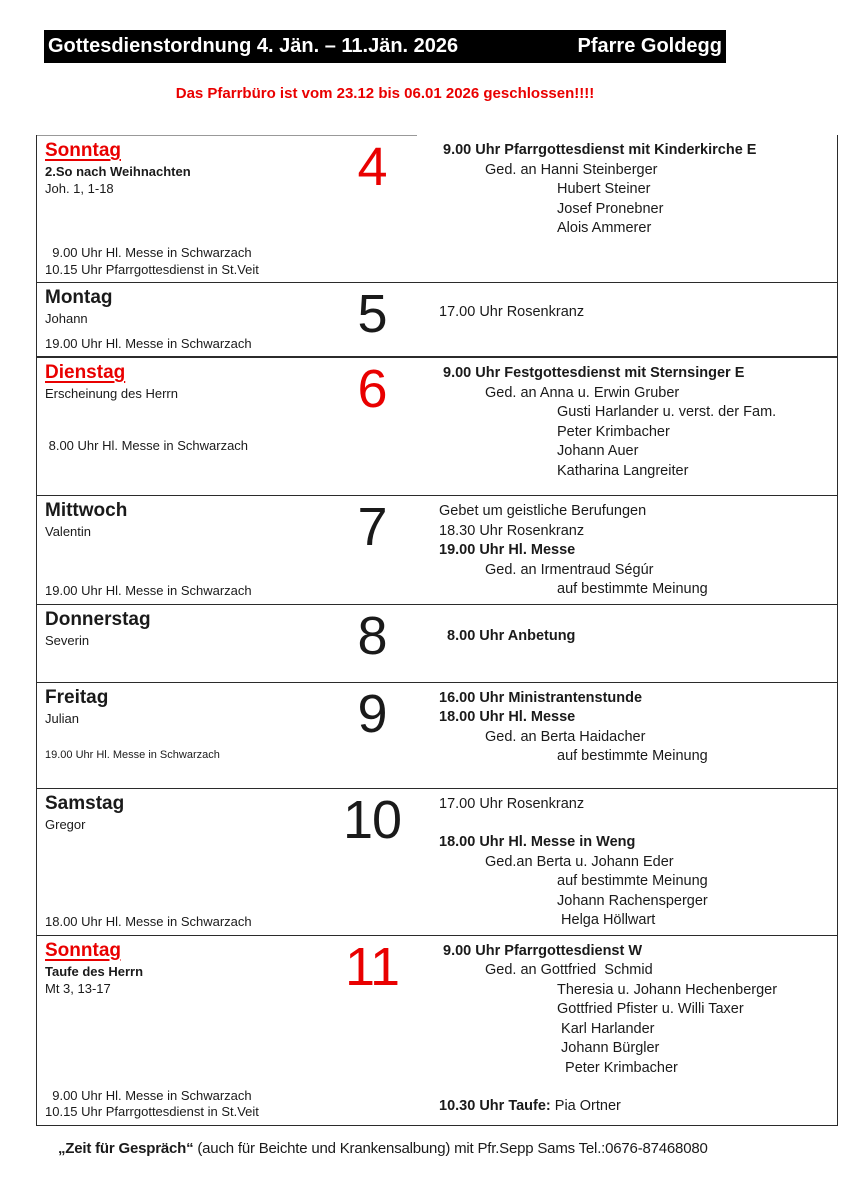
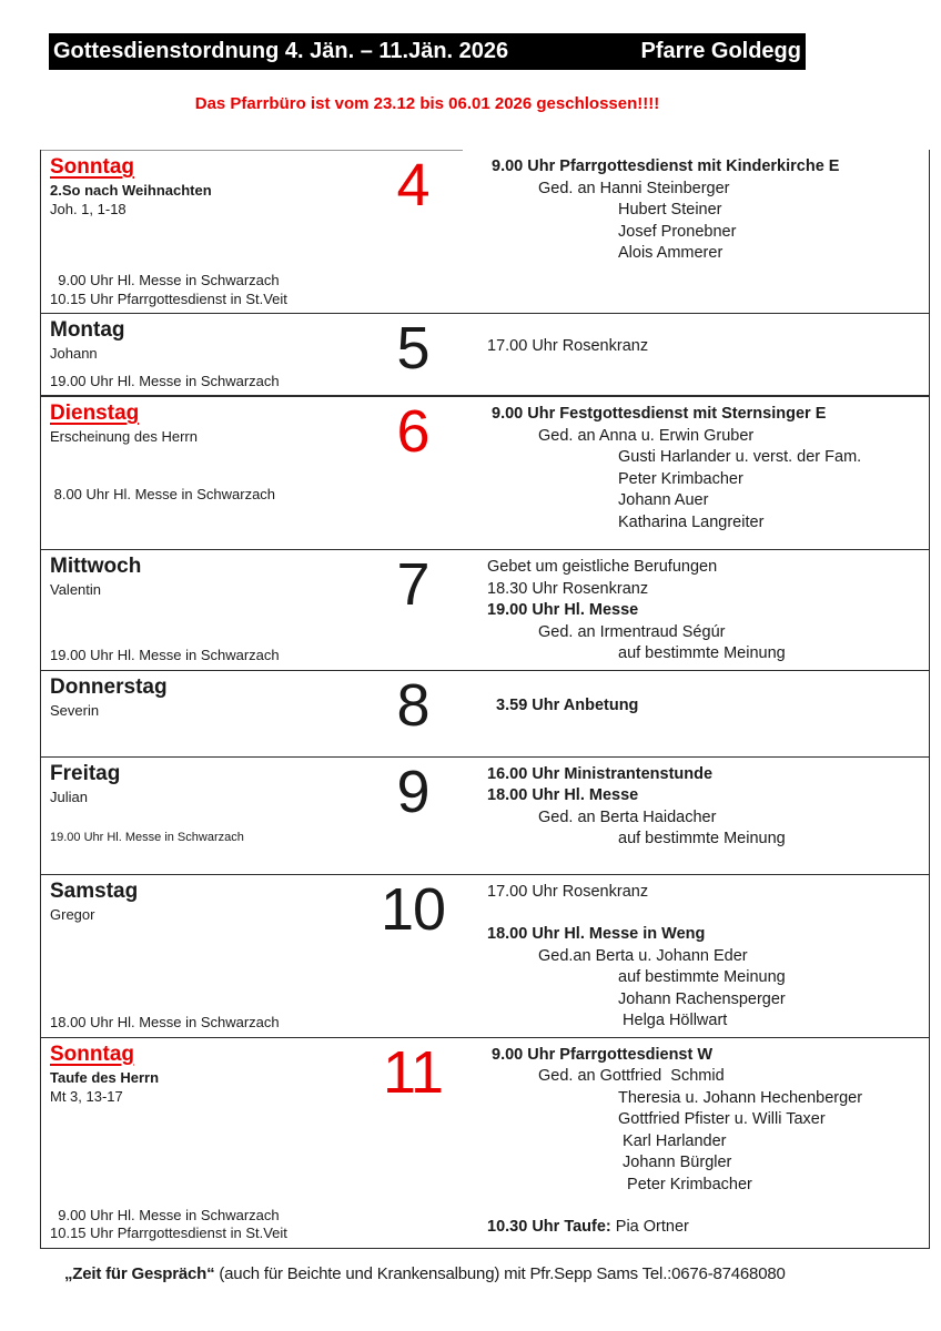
  Gottesdienstordnung 4. Jän. – 11.Jän. 2026
  Pfarre Goldegg
  Das Pfarrbüro ist vom 23.12 bis 06.01 2026 geschlossen!!!!
  Sonntag
  2.So nach Weihnachten
  Joh. 1, 1-18
  9.00 Uhr Hl. Messe in Schwarzach
  10.15 Uhr Pfarrgottesdienst in St.Veit
  4
  9.00 Uhr Pfarrgottesdienst mit Kinderkirche E
  Ged. an Hanni Steinberger
  Hubert Steiner
  Josef Pronebner
  Alois Ammerer
  Montag
  Johann
  19.00 Uhr Hl. Messe in Schwarzach
  5
  17.00 Uhr Rosenkranz
  Dienstag
  Erscheinung des Herrn
  8.00 Uhr Hl. Messe in Schwarzach
  6
  9.00 Uhr Festgottesdienst mit Sternsinger E
  Ged. an Anna u. Erwin Gruber
  Gusti Harlander u. verst. der Fam.
  Peter Krimbacher
  Johann Auer
  Katharina Langreiter
  Mittwoch
  Valentin
  19.00 Uhr Hl. Messe in Schwarzach
  7
  Gebet um geistliche Berufungen
  18.30 Uhr Rosenkranz
  19.00 Uhr Hl. Messe
  Ged. an Irmentraud Ségúr
  auf bestimmte Meinung
  Donnerstag
  Severin
  8
- 8.00 Uhr Anbetung
+ 3.59 Uhr Anbetung
  Freitag
  Julian
  19.00 Uhr Hl. Messe in Schwarzach
  9
  16.00 Uhr Ministrantenstunde
  18.00 Uhr Hl. Messe
  Ged. an Berta Haidacher
  auf bestimmte Meinung
  Samstag
  Gregor
  18.00 Uhr Hl. Messe in Schwarzach
  10
  17.00 Uhr Rosenkranz
  18.00 Uhr Hl. Messe in Weng
  Ged.an Berta u. Johann Eder
  auf bestimmte Meinung
  Johann Rachensperger
  Helga Höllwart
  Sonntag
  Taufe des Herrn
  Mt 3, 13-17
  9.00 Uhr Hl. Messe in Schwarzach
  10.15 Uhr Pfarrgottesdienst in St.Veit
  11
  9.00 Uhr Pfarrgottesdienst W
  Ged. an Gottfried Schmid
  Theresia u. Johann Hechenberger
  Gottfried Pfister u. Willi Taxer
  Karl Harlander
  Johann Bürgler
  Peter Krimbacher
  10.30 Uhr Taufe: Pia Ortner
  „Zeit für Gespräch“ (auch für Beichte und Krankensalbung) mit Pfr.Sepp Sams Tel.:0676-87468080
